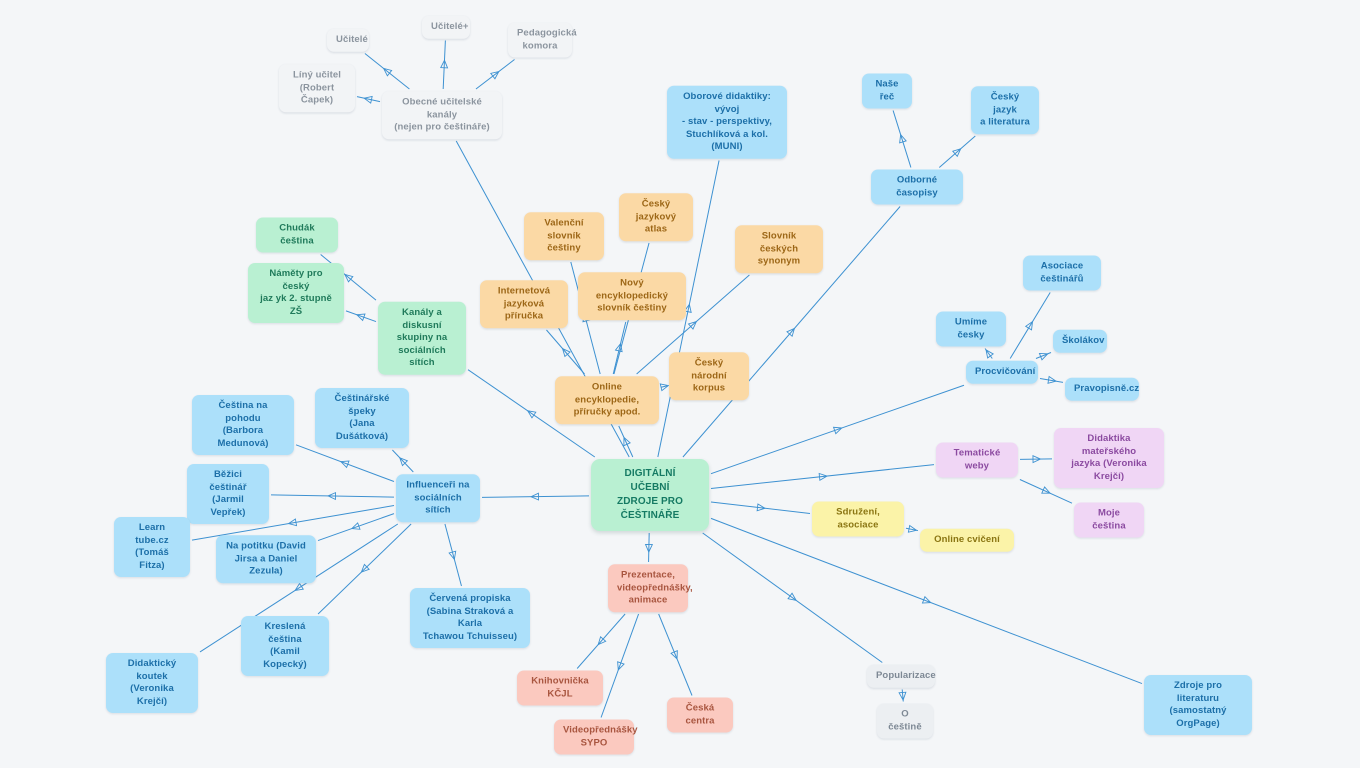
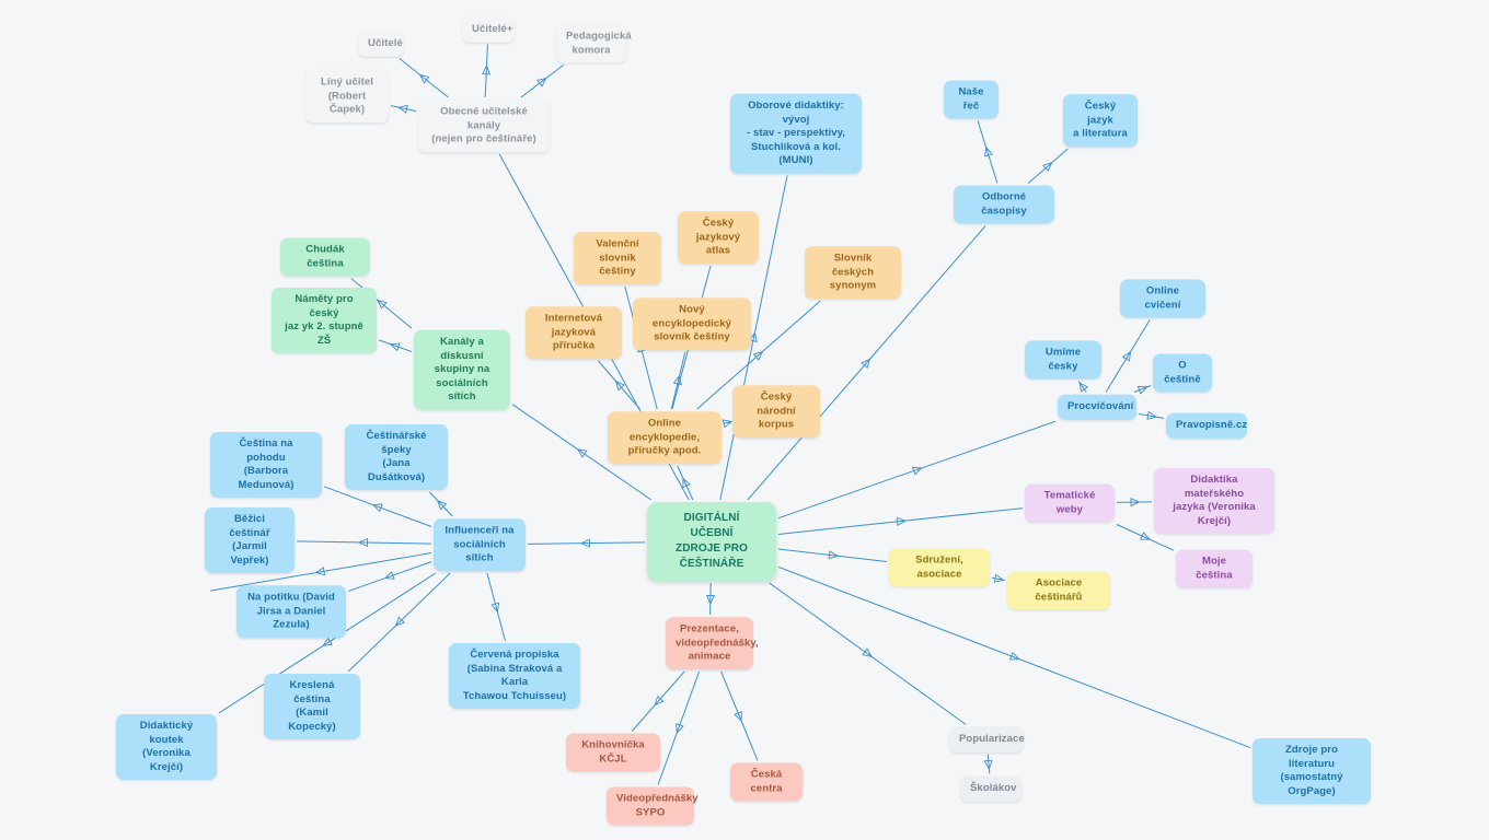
  DIGITÁLNÍ UČEBNÍ
  ZDROJE PRO ČEŠTINÁŘE
  Obecné učitelské kanály
  (nejen pro češtináře)
  Učitelé
  Učitelé+
  Pedagogická
  komora
  Líný učitel
  (Robert Čapek)
  Kanály a diskusní
  skupiny na
  sociálních sítích
  Chudák čeština
  Náměty pro český
  jaz yk 2. stupně ZŠ
  Influenceři na
  sociálních sítích
  Čeština na pohodu
  (Barbora Medunová)
  Češtinářské špeky
  (Jana Dušátková)
  Běžici češtinář
  (Jarmil Vepřek)
- Learn tube.cz
- (Tomáš Fitza)
  Na potitku (David
  Jirsa a Daniel Zezula)
  Červená propiska
  (Sabina Straková a Karla
  Tchawou Tchuisseu)
  Kreslená čeština
  (Kamil Kopecký)
  Didaktický koutek
  (Veronika Krejčí)
  Online encyklopedie,
  příručky apod.
  Valenční
  slovník češtiny
  Český
  jazykový atlas
  Slovník českých
  synonym
  Nový encyklopedický
  slovník češtiny
  Internetová
  jazyková příručka
  Český národní
  korpus
  Odborné časopisy
  Naše řeč
  Český jazyk
  a literatura
  Oborové didaktiky: vývoj
  - stav - perspektivy,
  Stuchlíková a kol. (MUNI)
  Procvičování
- Asociace češtinářů
+ Online cvičení
  Umíme česky
- Školákov
+ O češtině
  Pravopisně.cz
  Tematické weby
  Didaktika mateřského
  jazyka (Veronika Krejčí)
  Moje čeština
  Sdružení, asociace
- Online cvičení
+ Asociace češtinářů
  Prezentace,
  videopřednášky,
  animace
  Knihovnička KČJL
  Videopřednášky
  SYPO
  Česká centra
  Popularizace
- O češtině
+ Školákov
  Zdroje pro literaturu
  (samostatný OrgPage)
